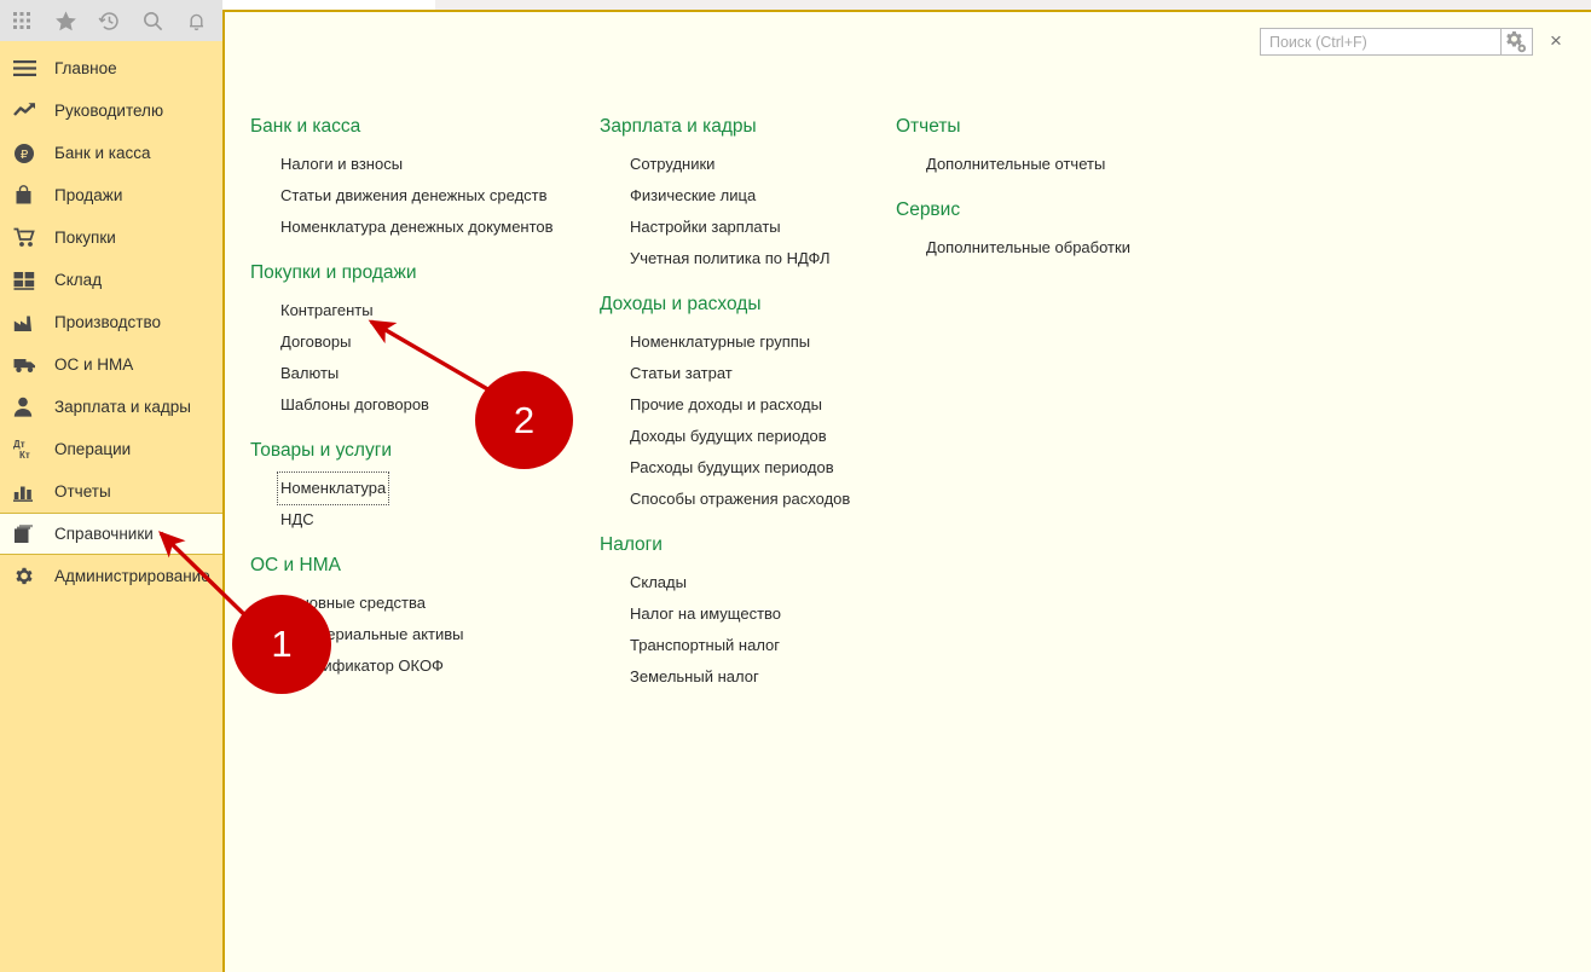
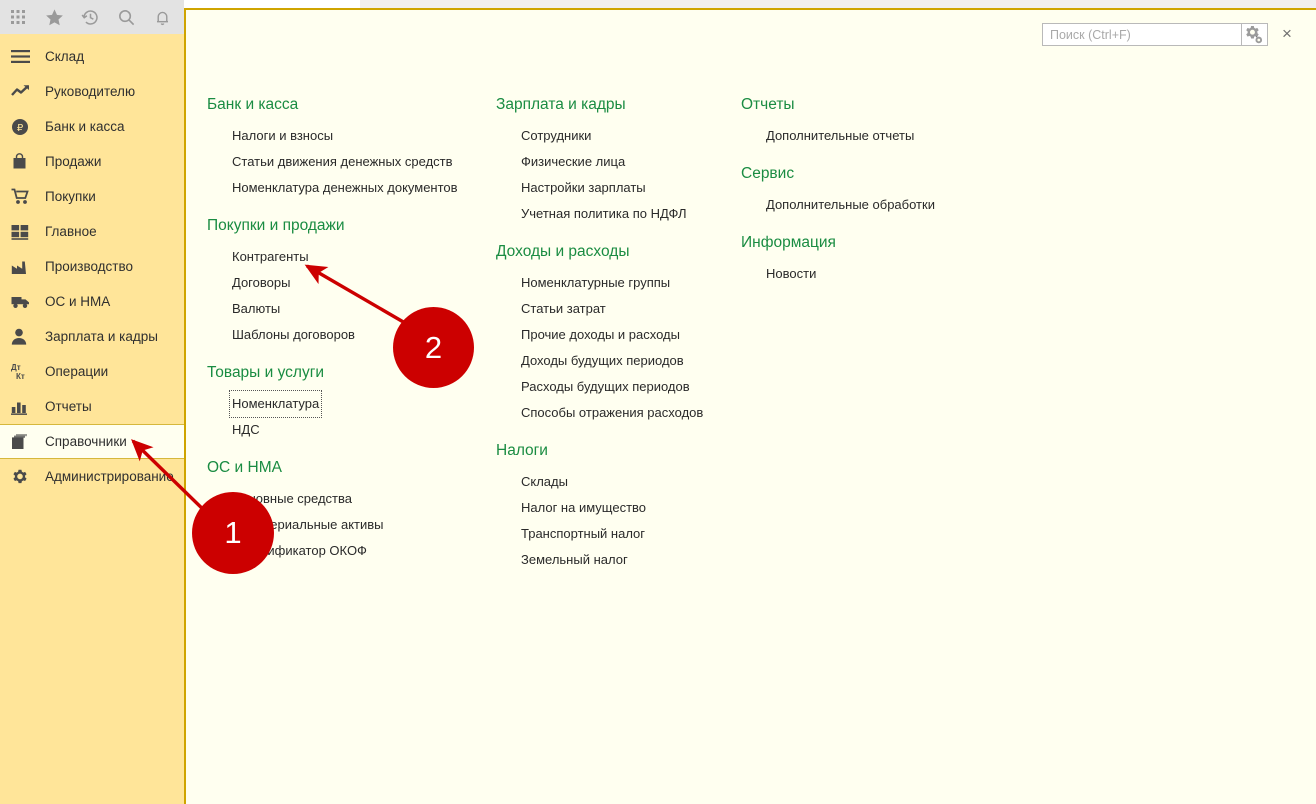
- Главное
+ Склад
  Руководителю
  ₽
  Банк и касса
  Продажи
  Покупки
- Склад
+ Главное
  Производство
  ОС и НМА
  Зарплата и кадры
  Дт
  Кт
  Операции
  Отчеты
  Справочники
  Администрировани
  Поиск (Ctrl+F)
  ×
  Банк и касса
  Налоги и взносы
  Статьи движения денежных средств
  Номенклатура денежных документов
  Покупки и продажи
  Контрагенты
  Договоры
  Валюты
  Шаблоны договоров
  Товары и услуги
  Номенклатура
  НДС
  ОС и НМА
  овные средства
  ериальные активы
  ификатор ОКОФ
  Зарплата и кадры
  Сотрудники
  Физические лица
  Настройки зарплаты
  Учетная политика по НДФЛ
  Доходы и расходы
  Номенклатурные группы
  Статьи затрат
  Прочие доходы и расходы
  Доходы будущих периодов
  Расходы будущих периодов
  Способы отражения расходов
  Налоги
  Склады
  Налог на имущество
  Транспортный налог
  Земельный налог
  Отчеты
  Дополнительные отчеты
  Сервис
  Дополнительные обработки
+ Информация
+ Новости
  1
  2
